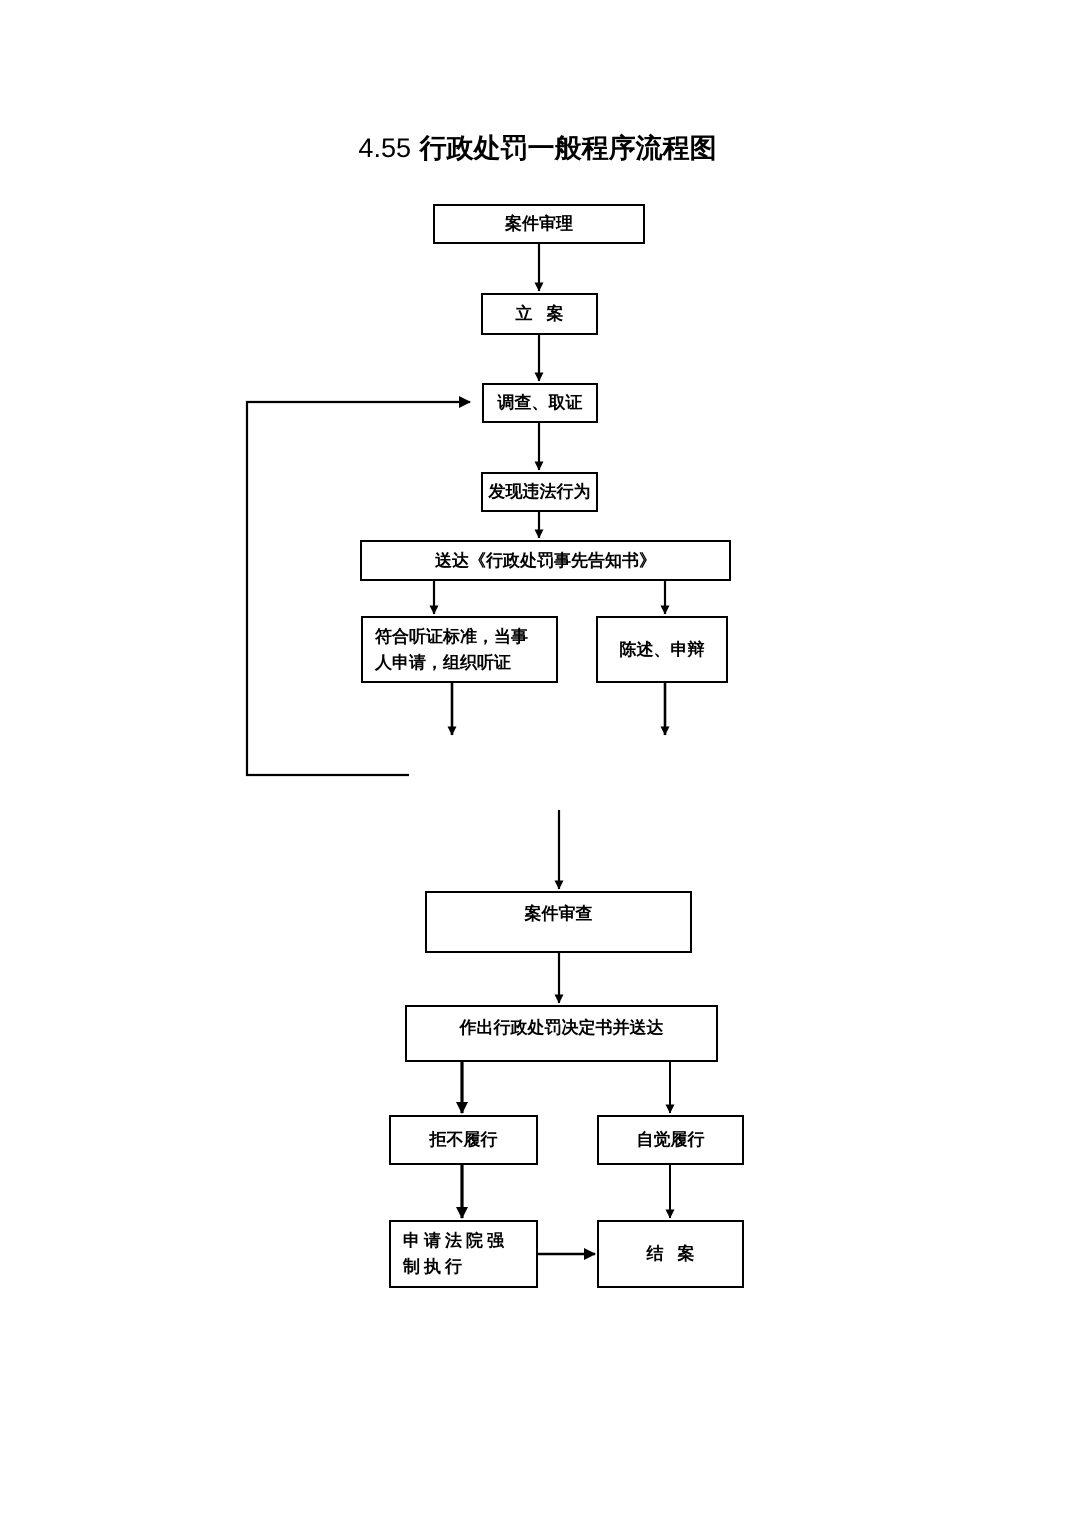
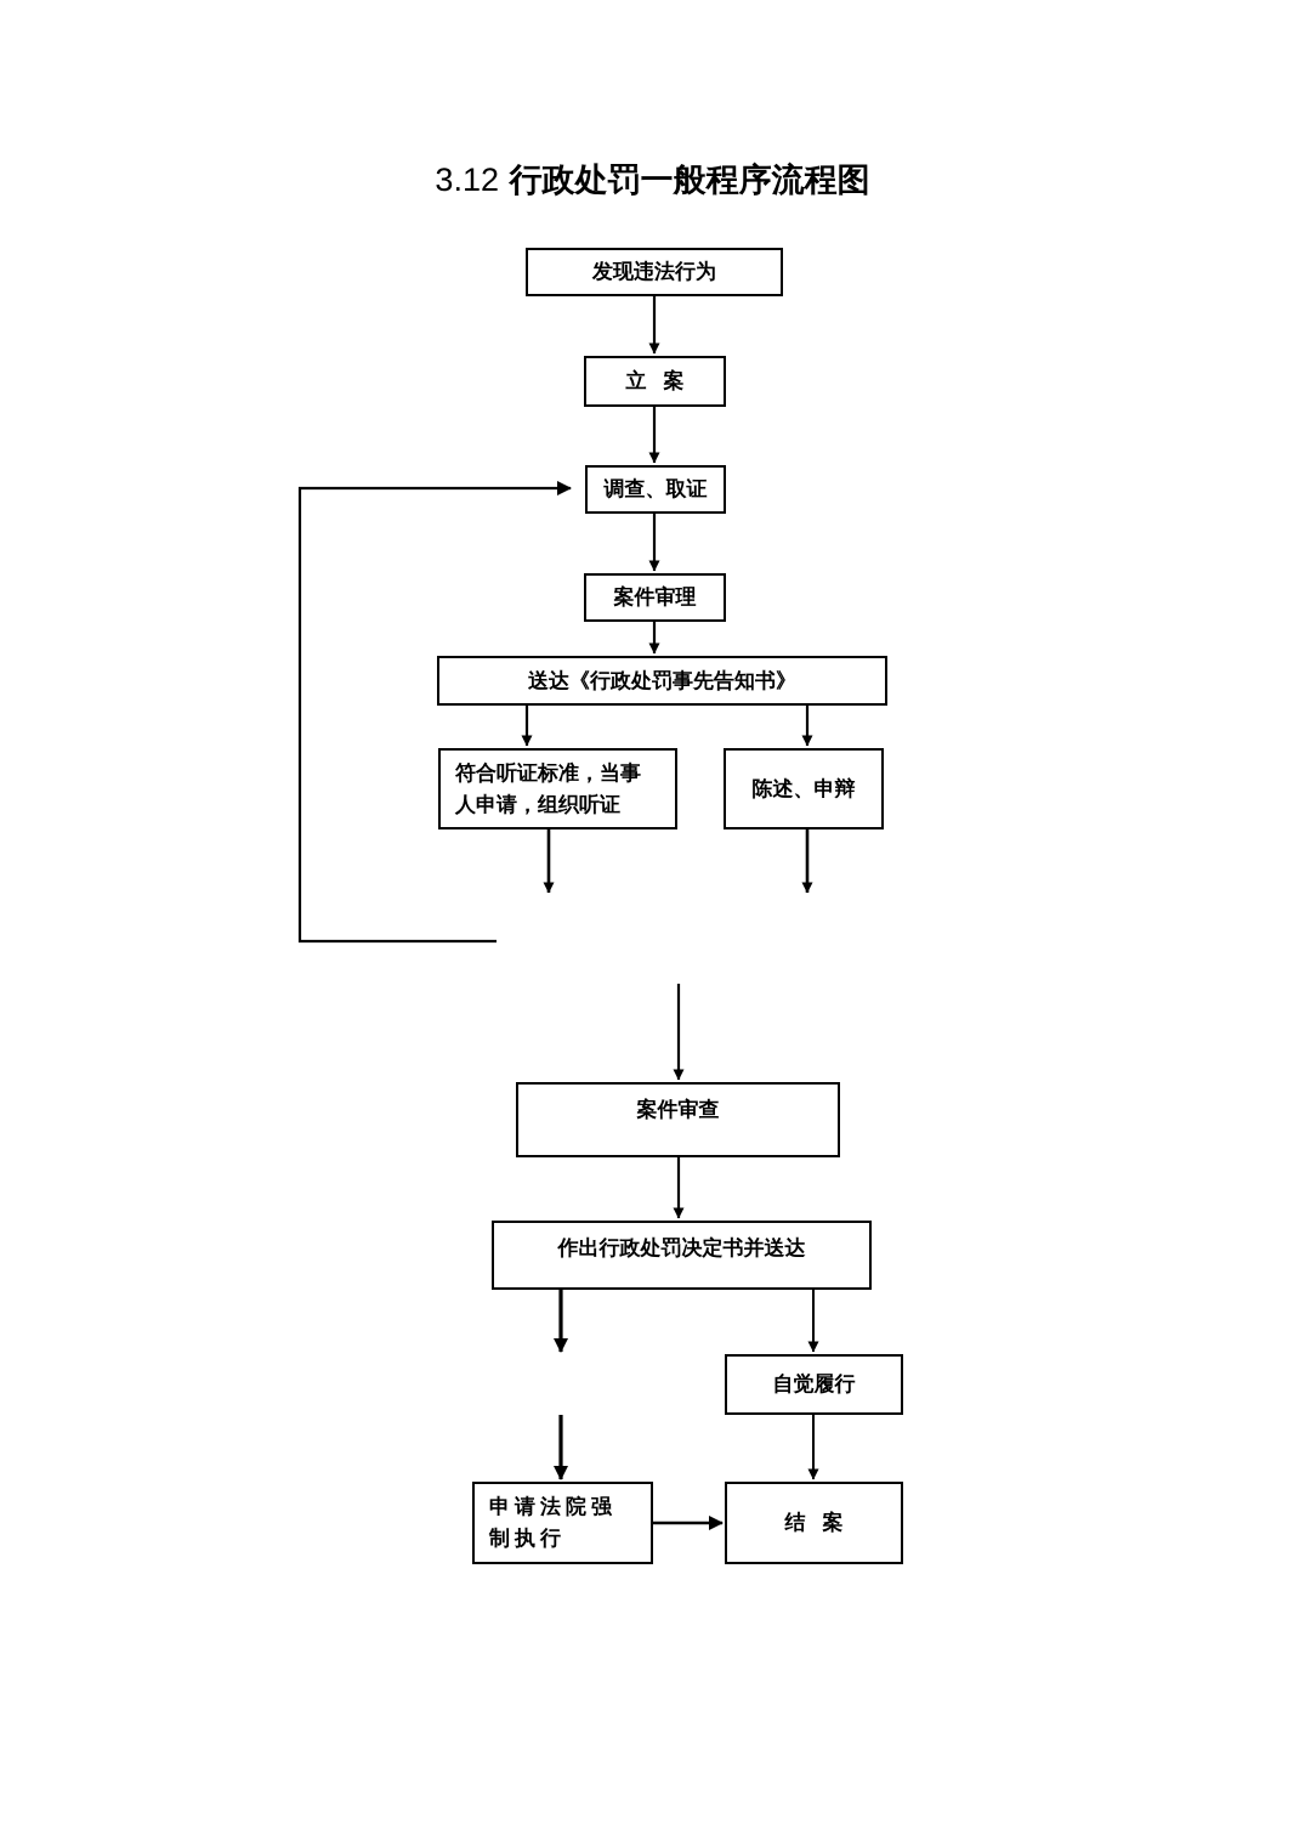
- 4.55 行政处罚一般程序流程图
+ 3.12 行政处罚一般程序流程图
- 案件审理
+ 发现违法行为
  立案
  调查、取证
- 发现违法行为
+ 案件审理
  送达《行政处罚事先告知书》
  符合听证标准，当事
  人申请，组织听证
  陈述、申辩
  案件审查
  作出行政处罚决定书并送达
- 拒不履行
  自觉履行
  申请法院强
  制执行
  结案
